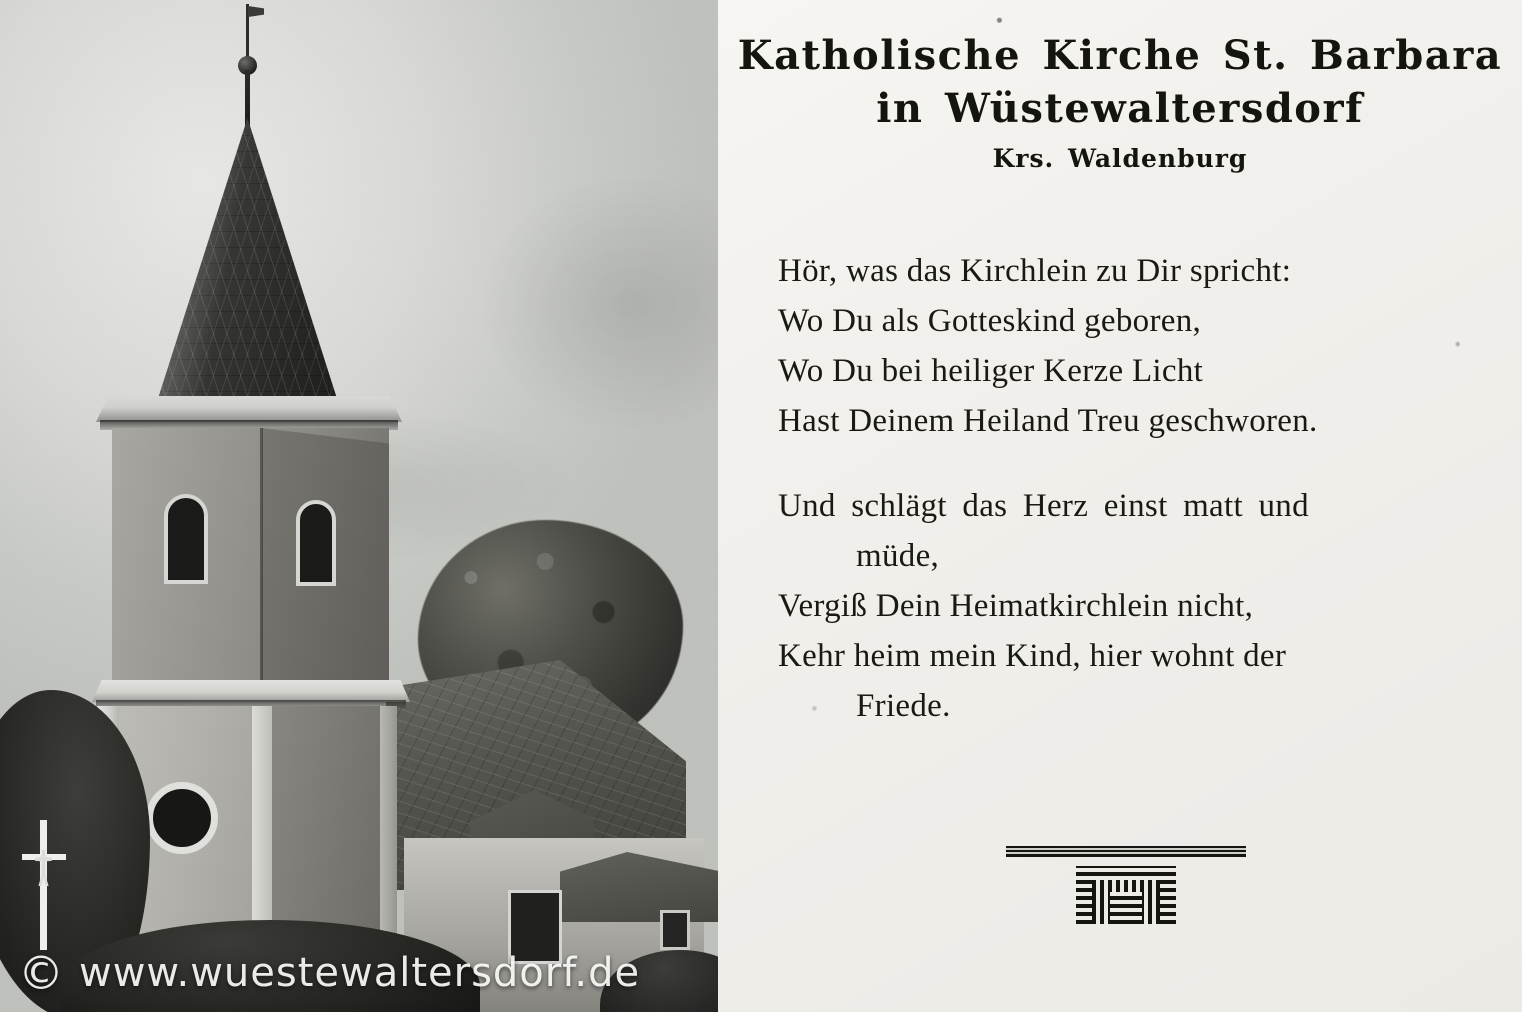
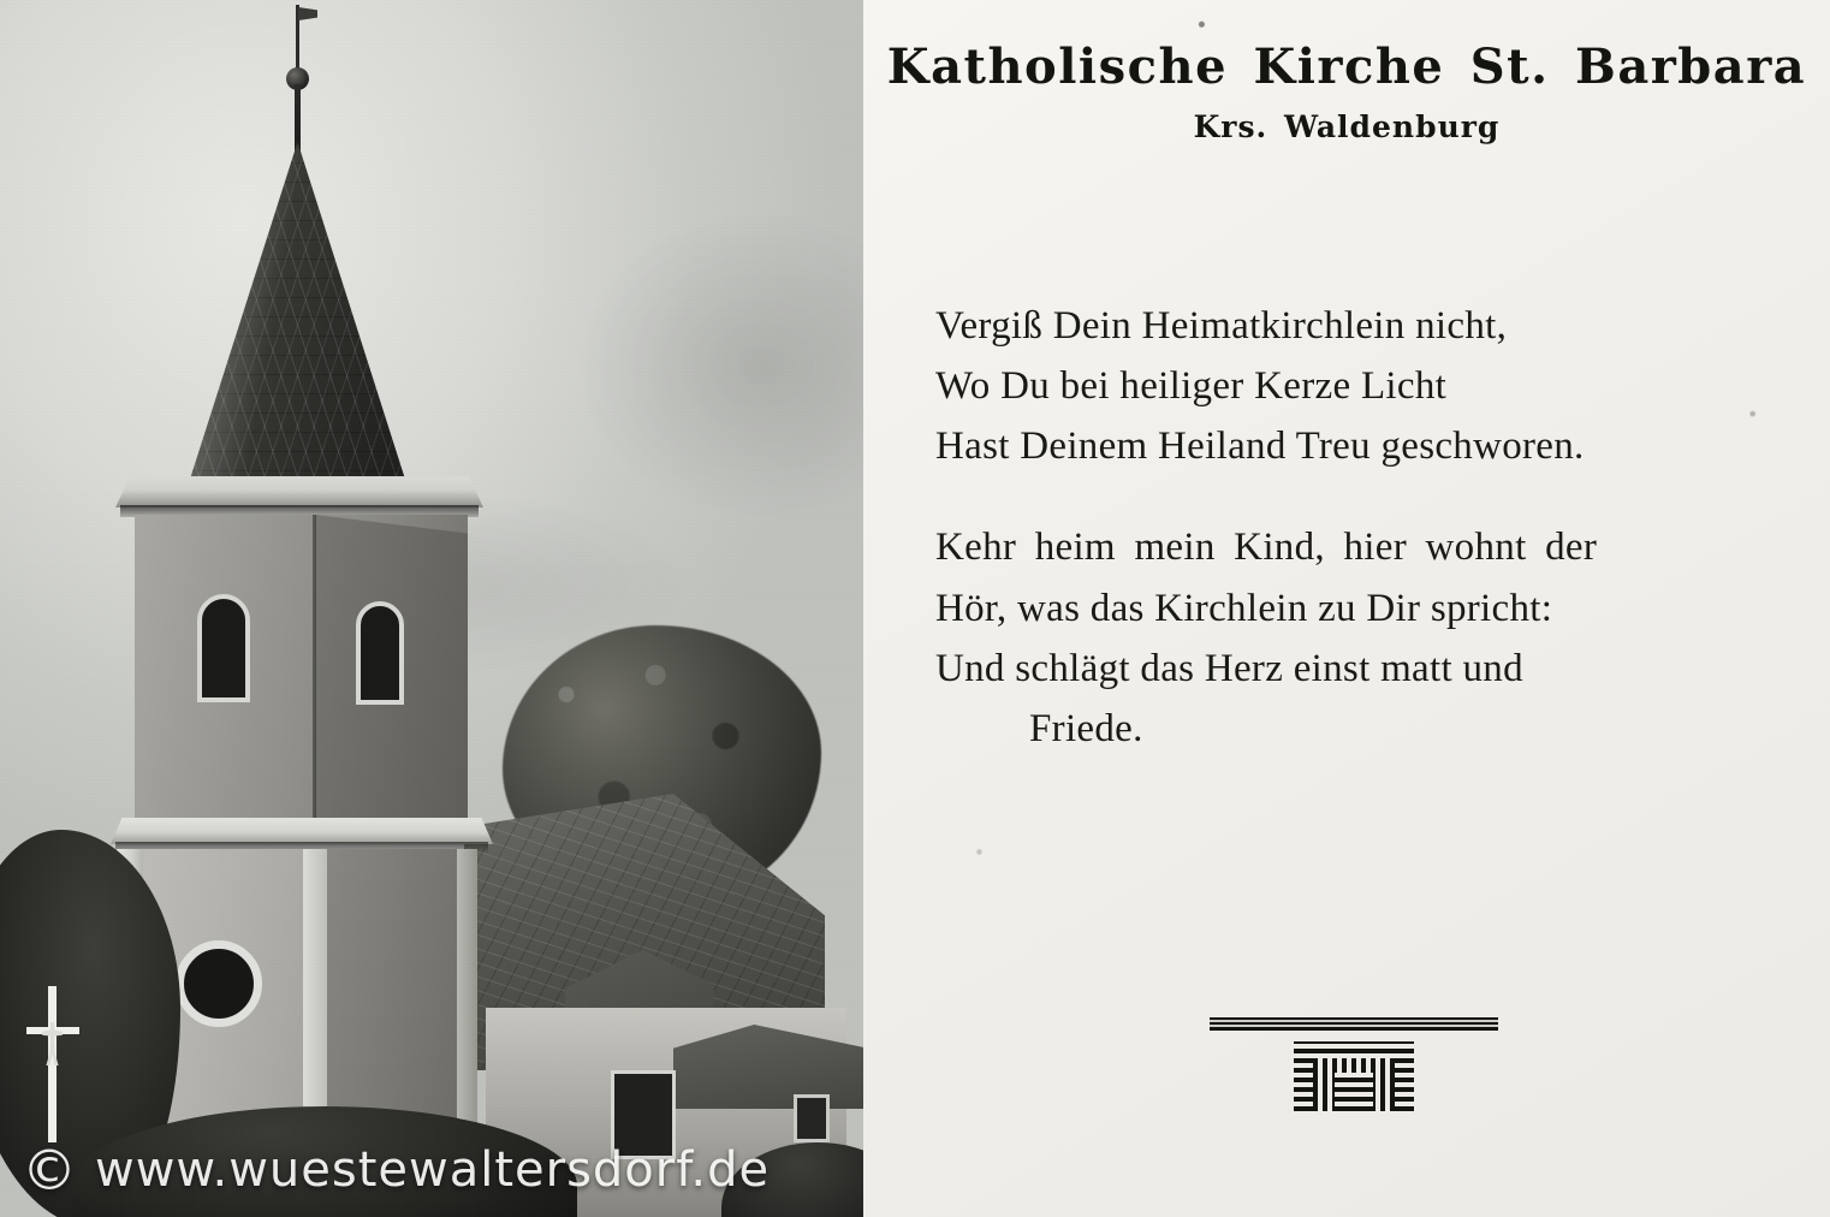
  ©
  www.wuestewaltersdorf.de
  Katholische Kirche St. Barbara
- in Wüstewaltersdorf
  Krs. Waldenburg
- Hör, was das Kirchlein zu Dir spricht:
+ Vergiß Dein Heimatkirchlein nicht,
- Wo Du als Gotteskind geboren,
  Wo Du bei heiliger Kerze Licht
  Hast Deinem Heiland Treu geschworen.
- Und schlägt das Herz einst matt und
+ Kehr heim mein Kind, hier wohnt der
- müde,
- Vergiß Dein Heimatkirchlein nicht,
+ Hör, was das Kirchlein zu Dir spricht:
- Kehr heim mein Kind, hier wohnt der
+ Und schlägt das Herz einst matt und
  Friede.
